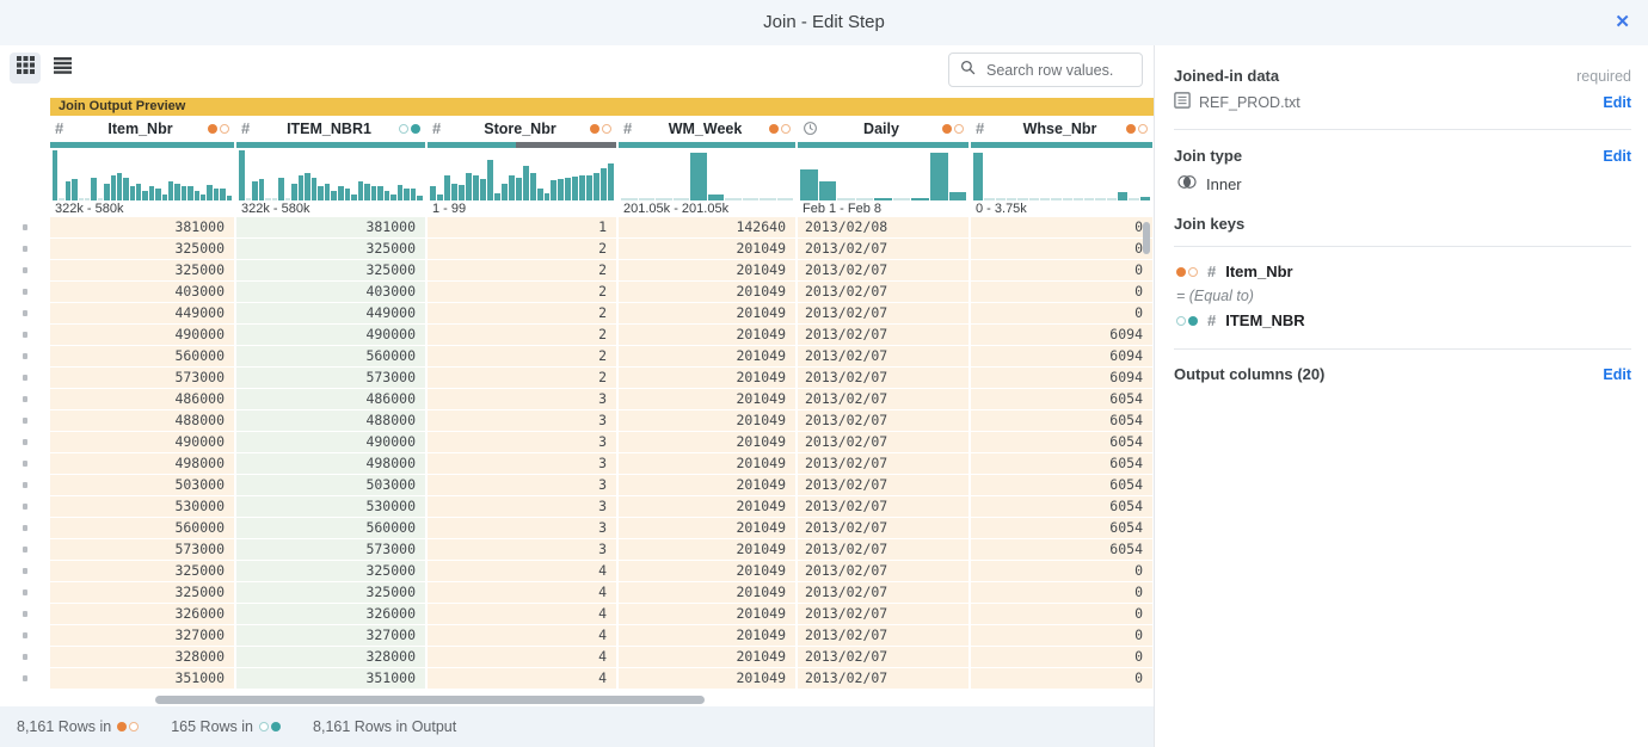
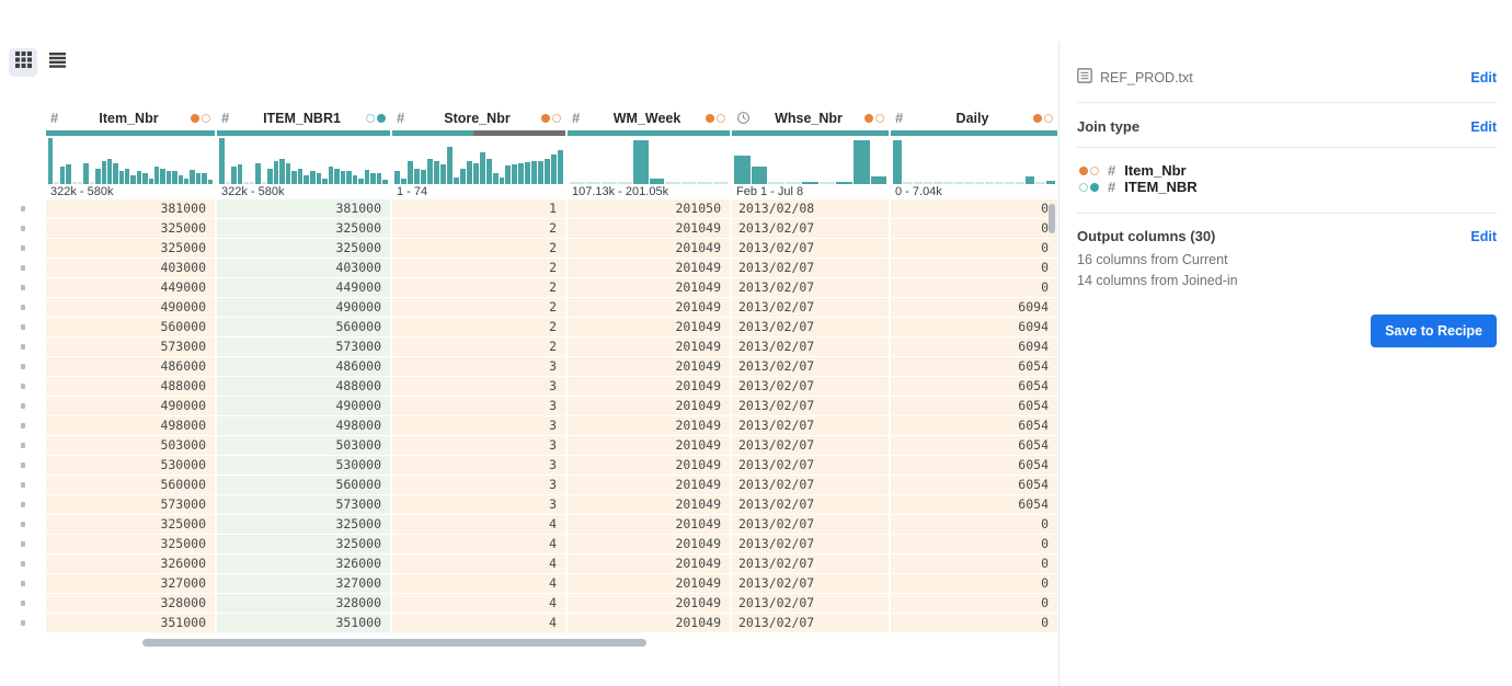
- Join - Edit Step
- ✕
- Search row values.
- Join Output Preview
  #
  Item_Nbr
  322k - 580k
  381000
  325000
  325000
  403000
  449000
  490000
  560000
  573000
  486000
  488000
  490000
  498000
  503000
  530000
  560000
  573000
  325000
  325000
  326000
  327000
  328000
  351000
  #
  ITEM_NBR1
  322k - 580k
  381000
  325000
  325000
  403000
  449000
  490000
  560000
  573000
  486000
  488000
  490000
  498000
  503000
  530000
  560000
  573000
  325000
  325000
  326000
  327000
  328000
  351000
  #
  Store_Nbr
- 1 - 99
+ 1 - 74
  1
  2
  2
  2
  2
  2
  2
  2
  3
  3
  3
  3
  3
  3
  3
  3
  4
  4
  4
  4
  4
  4
  #
  WM_Week
- 201.05k - 201.05k
+ 107.13k - 201.05k
- 142640
+ 201050
  201049
  201049
  201049
  201049
  201049
  201049
  201049
  201049
  201049
  201049
  201049
  201049
  201049
  201049
  201049
  201049
  201049
  201049
  201049
  201049
  201049
- Daily
+ Whse_Nbr
- Feb 1 - Feb 8
+ Feb 1 - Jul 8
  2013/02/08
  2013/02/07
  2013/02/07
  2013/02/07
  2013/02/07
  2013/02/07
  2013/02/07
  2013/02/07
  2013/02/07
  2013/02/07
  2013/02/07
  2013/02/07
  2013/02/07
  2013/02/07
  2013/02/07
  2013/02/07
  2013/02/07
  2013/02/07
  2013/02/07
  2013/02/07
  2013/02/07
  2013/02/07
  #
- Whse_Nbr
+ Daily
- 0 - 3.75k
+ 0 - 7.04k
  0
  0
  0
  0
  0
  6094
  6094
  6094
  6054
  6054
  6054
  6054
  6054
  6054
  6054
  6054
  0
  0
  0
  0
  0
  0
- 8,161 Rows in
- 165 Rows in
- 8,161 Rows in Output
- Joined-in data
- required
  REF_PROD.txt
  Edit
  Join type
  Edit
- Inner
- Join keys
  #
  Item_Nbr
- = (Equal to)
  #
  ITEM_NBR
- Output columns (20)
+ Output columns (30)
  Edit
+ 16 columns from Current
+ 14 columns from Joined-in
+ Save to Recipe
